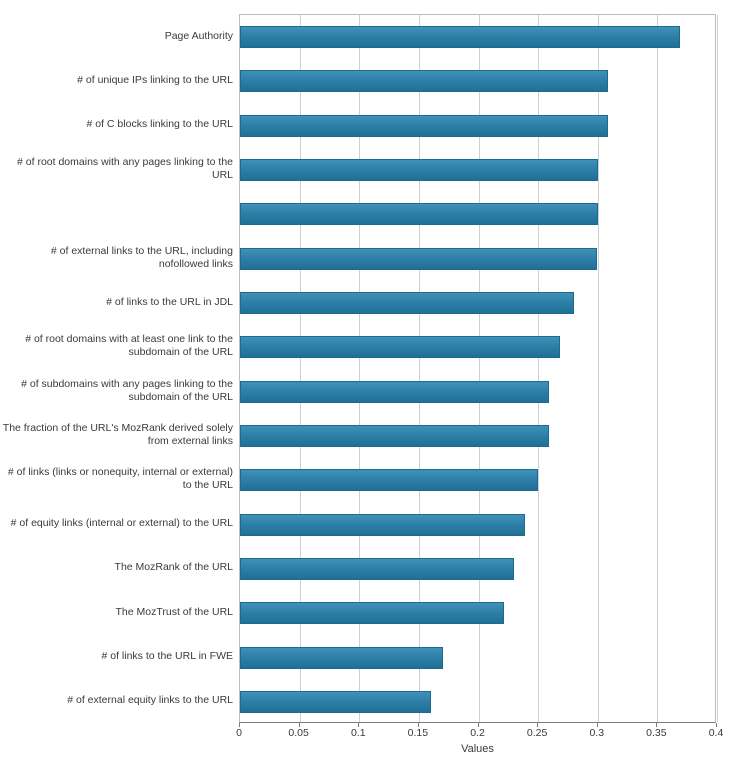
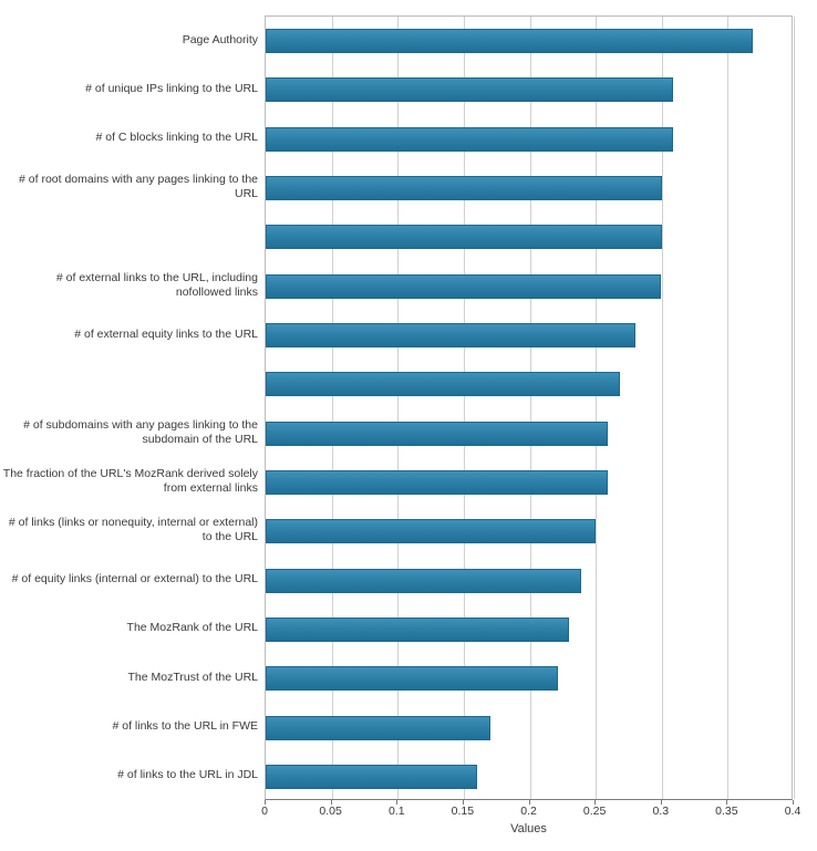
  Page Authority
  # of unique IPs linking to the URL
  # of C blocks linking to the URL
  # of root domains with any pages linking to the URL
  # of external links to the URL, including nofollowed links
- # of links to the URL in JDL
+ # of external equity links to the URL
- # of root domains with at least one link to the subdomain of the URL
  # of subdomains with any pages linking to the subdomain of the URL
  The fraction of the URL's MozRank derived solely from external links
  # of links (links or nonequity, internal or external) to the URL
  # of equity links (internal or external) to the URL
  The MozRank of the URL
  The MozTrust of the URL
  # of links to the URL in FWE
- # of external equity links to the URL
+ # of links to the URL in JDL
  0
  0.05
  0.1
  0.15
  0.2
  0.25
  0.3
  0.35
  0.4
  Values
